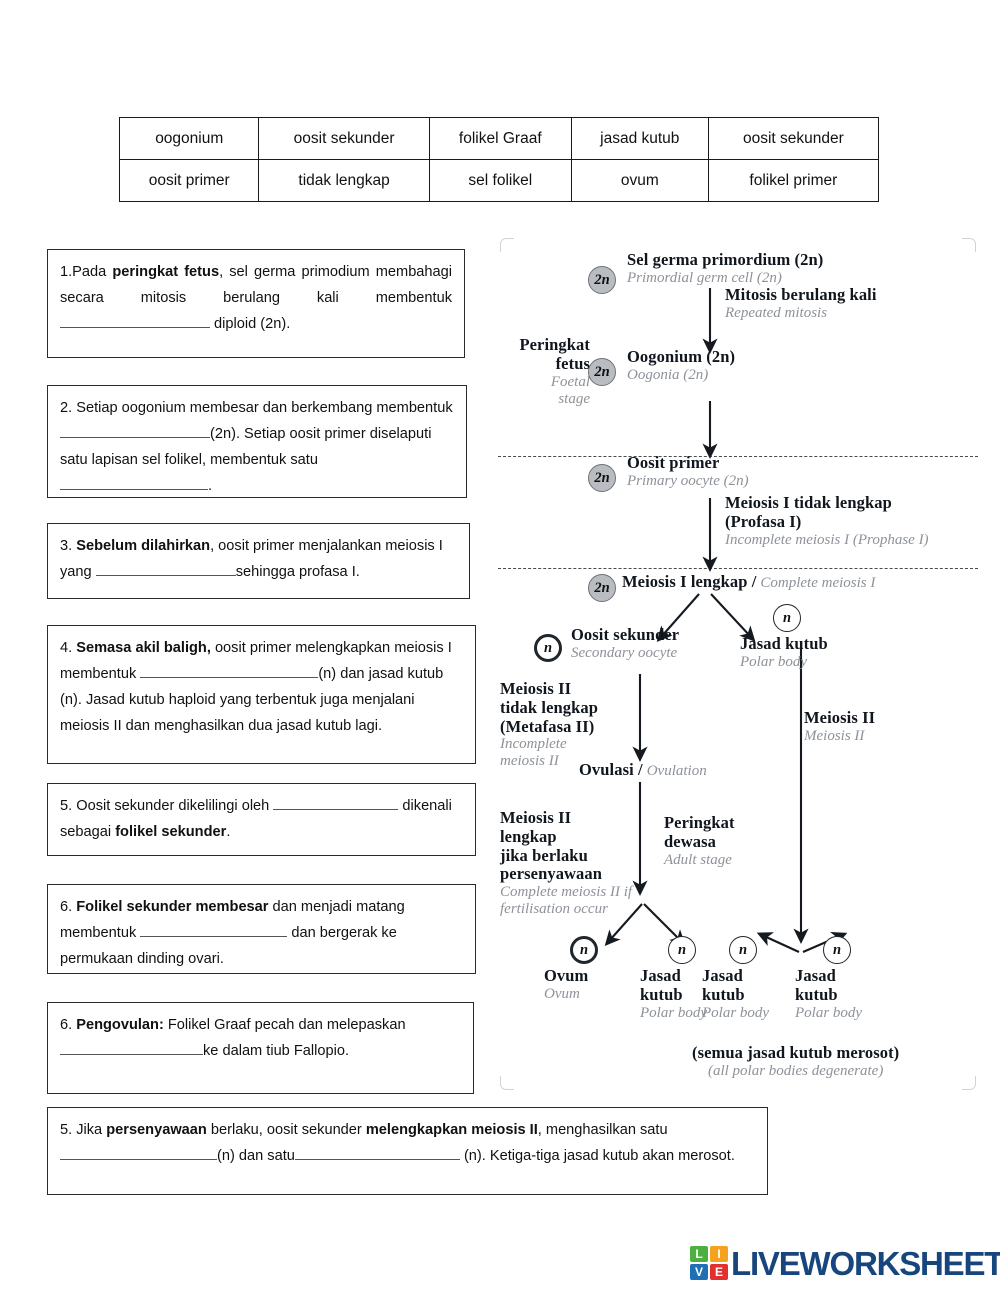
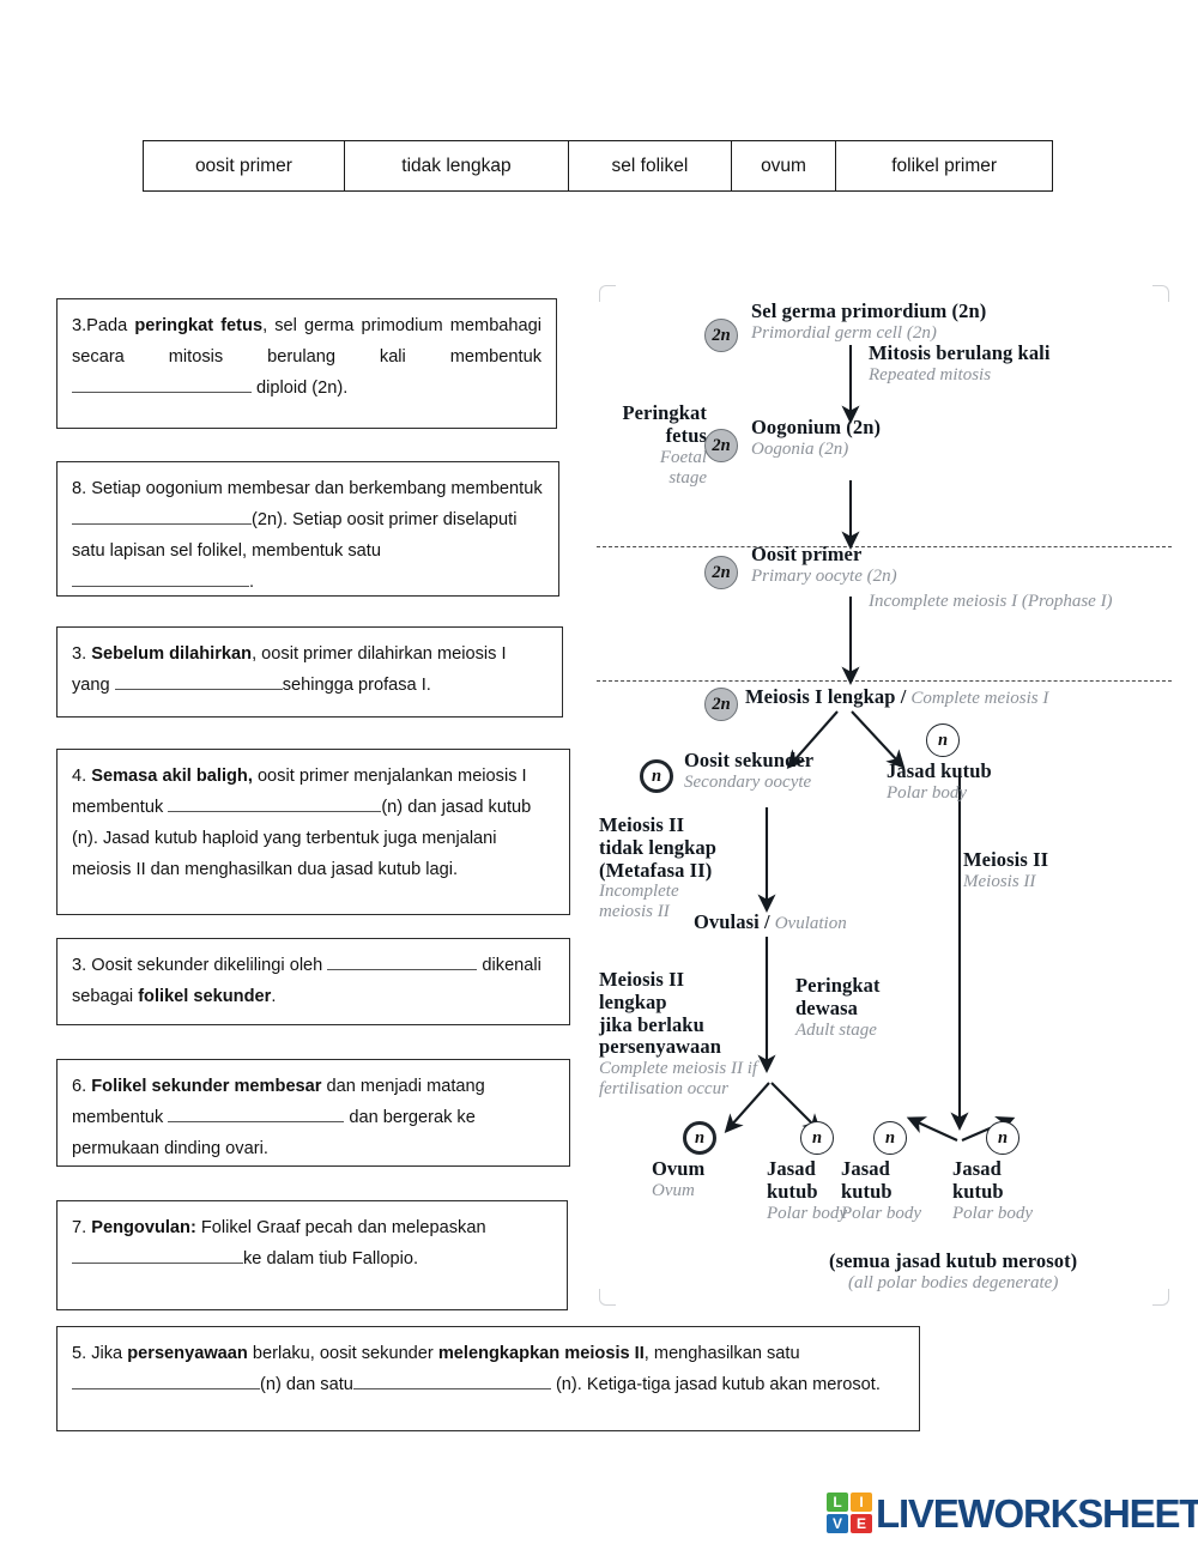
- oogonium	oosit sekunder	folikel Graaf	jasad kutub	oosit sekunder
  oosit primer	tidak lengkap	sel folikel	ovum	folikel primer
- 1.Pada peringkat fetus, sel germa primodium membahagi secara mitosis berulang kali membentuk diploid (2n).
+ 3.Pada peringkat fetus, sel germa primodium membahagi secara mitosis berulang kali membentuk diploid (2n).
- 2. Setiap oogonium membesar dan berkembang membentuk (2n). Setiap oosit primer diselaputi satu lapisan sel folikel, membentuk satu .
+ 8. Setiap oogonium membesar dan berkembang membentuk (2n). Setiap oosit primer diselaputi satu lapisan sel folikel, membentuk satu .
- 3. Sebelum dilahirkan, oosit primer menjalankan meiosis I yang sehingga profasa I.
+ 3. Sebelum dilahirkan, oosit primer dilahirkan meiosis I yang sehingga profasa I.
- 4. Semasa akil baligh, oosit primer melengkapkan meiosis I membentuk (n) dan jasad kutub (n). Jasad kutub haploid yang terbentuk juga menjalani meiosis II dan menghasilkan dua jasad kutub lagi.
+ 4. Semasa akil baligh, oosit primer menjalankan meiosis I membentuk (n) dan jasad kutub (n). Jasad kutub haploid yang terbentuk juga menjalani meiosis II dan menghasilkan dua jasad kutub lagi.
- 5. Oosit sekunder dikelilingi oleh dikenali sebagai folikel sekunder.
+ 3. Oosit sekunder dikelilingi oleh dikenali sebagai folikel sekunder.
  6. Folikel sekunder membesar dan menjadi matang membentuk dan bergerak ke permukaan dinding ovari.
- 6. Pengovulan: Folikel Graaf pecah dan melepaskanke dalam tiub Fallopio.
+ 7. Pengovulan: Folikel Graaf pecah dan melepaskanke dalam tiub Fallopio.
  5. Jika persenyawaan berlaku, oosit sekunder melengkapkan meiosis II, menghasilkan satu(n) dan satu (n). Ketiga-tiga jasad kutub akan merosot.
  Peringkat
  fetus
  Foetal
  stage
  Peringkat
  dewasa
  Adult stage
  2
  n
  Sel germa primordium (2n)
  Primordial germ cell (2n)
  Mitosis berulang kali
  Repeated mitosis
  2
  n
  Oogonium (2n)
  Oogonia (2n)
  2
  n
  Oosit primer
  Primary oocyte (2n)
- Meiosis I tidak lengkap
- (Profasa I)
  Incomplete meiosis I (Prophase I)
  2
  n
  Meiosis I lengkap / Complete meiosis I
  n
  Oosit sekunder
  Secondary oocyte
  n
  Jasad kutub
  Polar body
  Meiosis II
  tidak lengkap
  (Metafasa II)
  Incomplete
  meiosis II
  Meiosis II
  Meiosis II
  Ovulasi / Ovulation
  Meiosis II
  lengkap
  jika berlaku
  persenyawaan
  Complete meiosis II if
  fertilisation occur
  n
  Ovum
  Ovum
  n
  Jasad
  kutub
  Polar body
  n
  Jasad
  kutub
  Polar body
  n
  Jasad
  kutub
  Polar body
  (semua jasad kutub merosot)
  (all polar bodies degenerate)
  L
  I
  V
  E
  LIVEWORKSHEET
